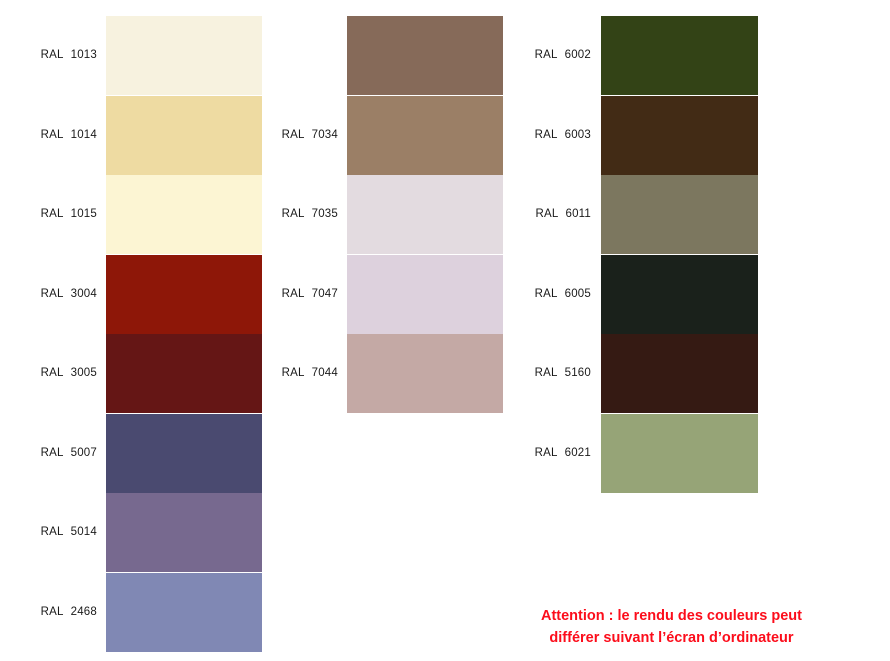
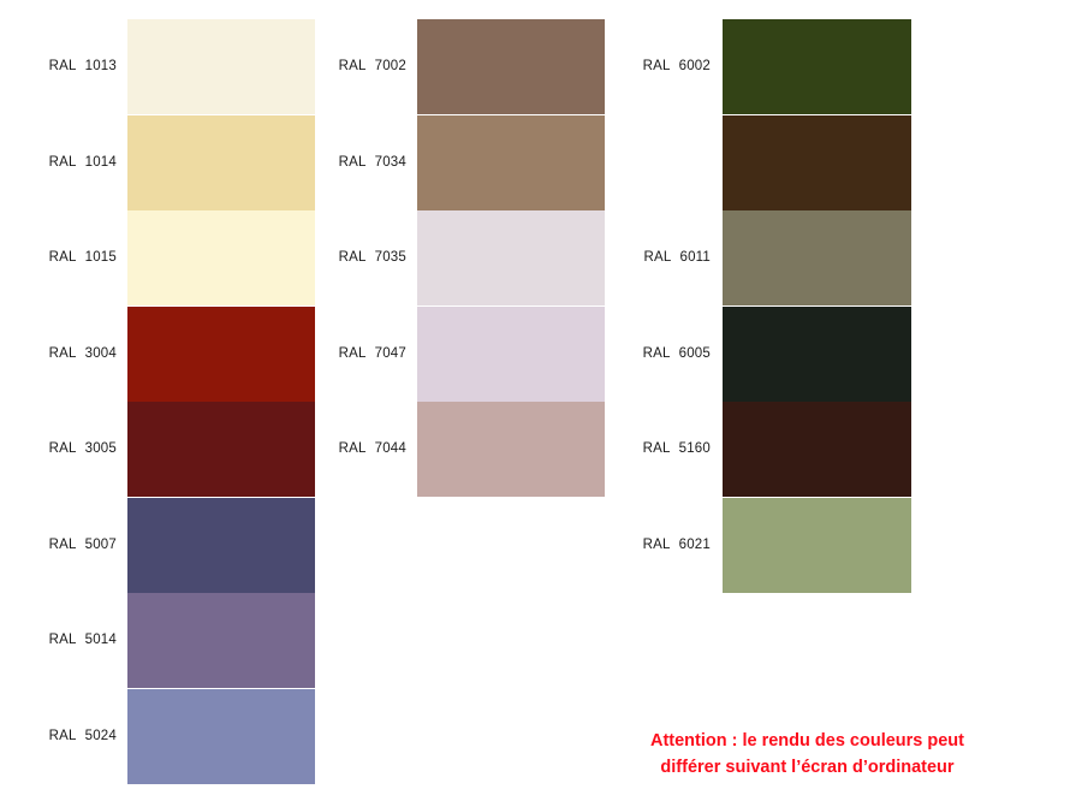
  RAL 1013
  RAL 1014
  RAL 1015
  RAL 3004
  RAL 3005
  RAL 5007
  RAL 5014
- RAL 2468
+ RAL 5024
+ RAL 7002
  RAL 7034
  RAL 7035
  RAL 7047
  RAL 7044
  RAL 6002
- RAL 6003
  RAL 6011
  RAL 6005
  RAL 5160
  RAL 6021
  Attention : le rendu des couleurs peut
  différer suivant l’écran d’ordinateur
